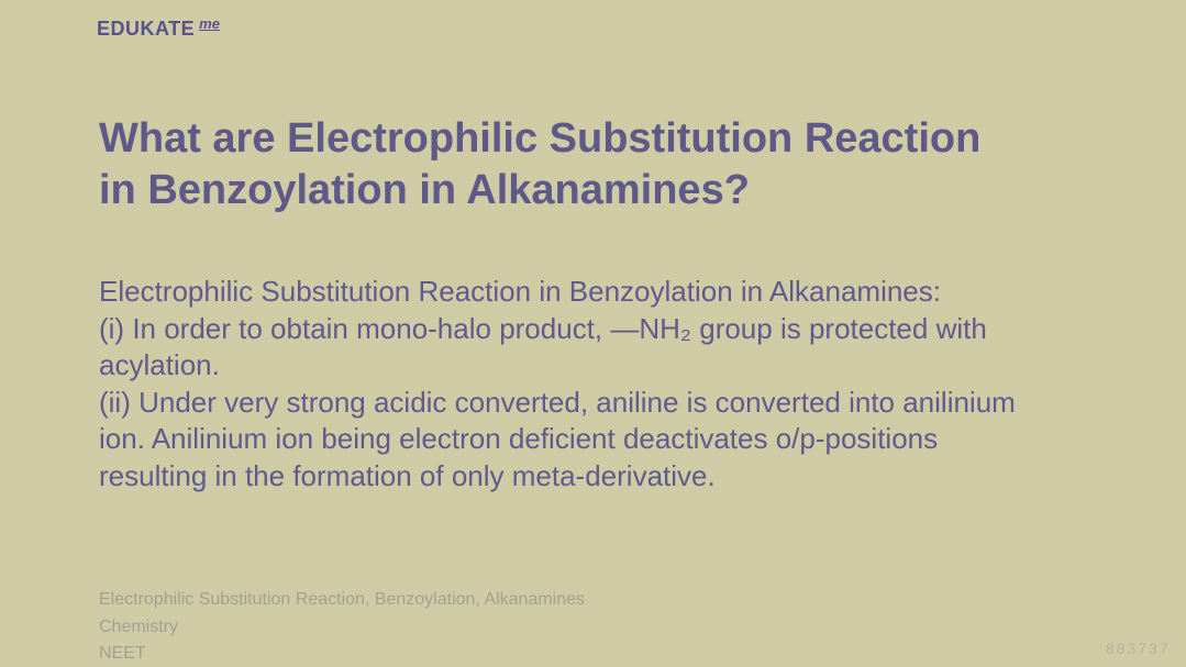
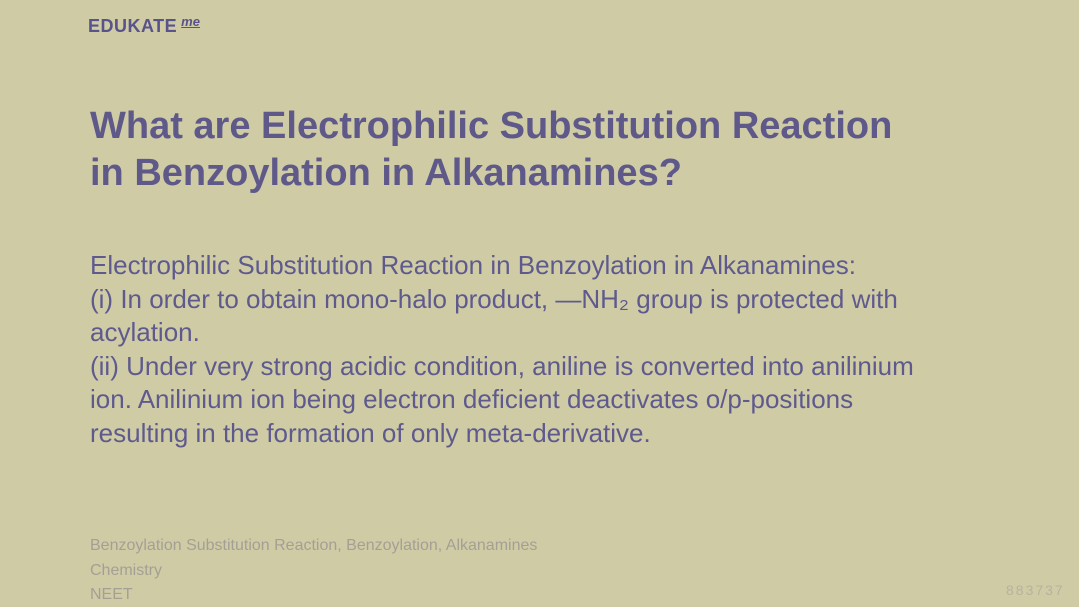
  EDUKATE me
  What are Electrophilic Substitution Reaction
  in Benzoylation in Alkanamines?
  Electrophilic Substitution Reaction in Benzoylation in Alkanamines:
  (i) In order to obtain mono-halo product, —NH₂ group is protected with
  acylation.
- (ii) Under very strong acidic converted, aniline is converted into anilinium
+ (ii) Under very strong acidic condition, aniline is converted into anilinium
  ion. Anilinium ion being electron deficient deactivates o/p-positions
  resulting in the formation of only meta-derivative.
- Electrophilic Substitution Reaction, Benzoylation, Alkanamines
+ Benzoylation Substitution Reaction, Benzoylation, Alkanamines
  Chemistry
  NEET
  883737
